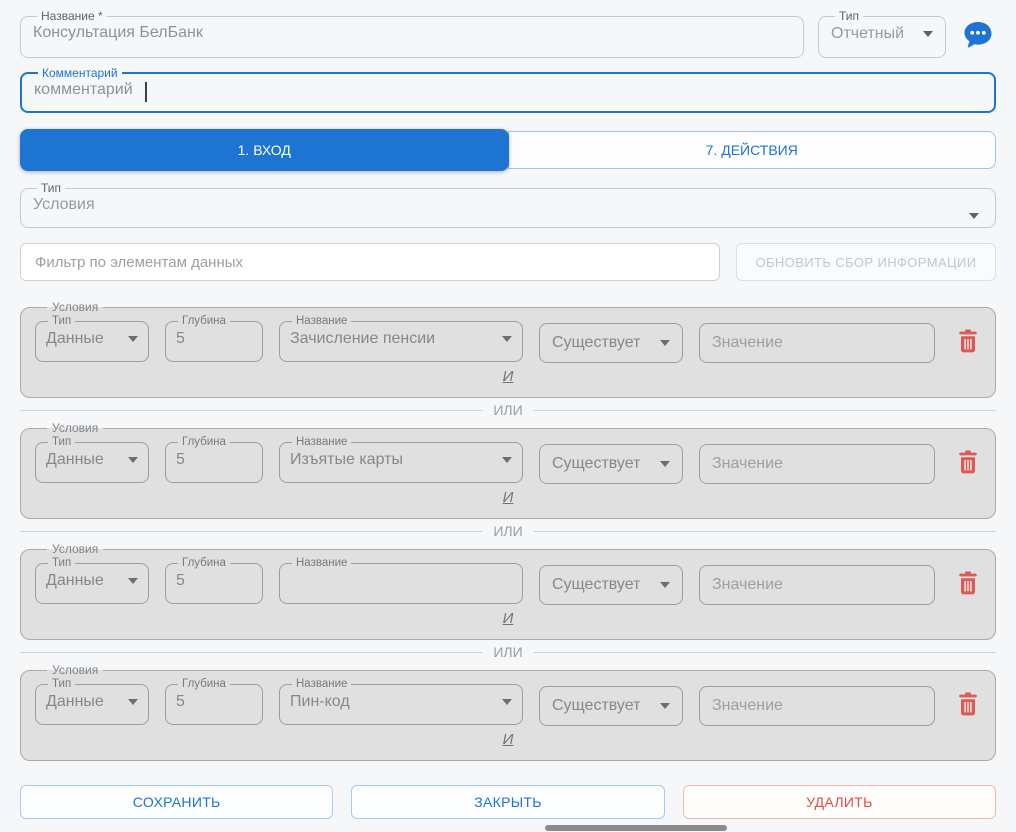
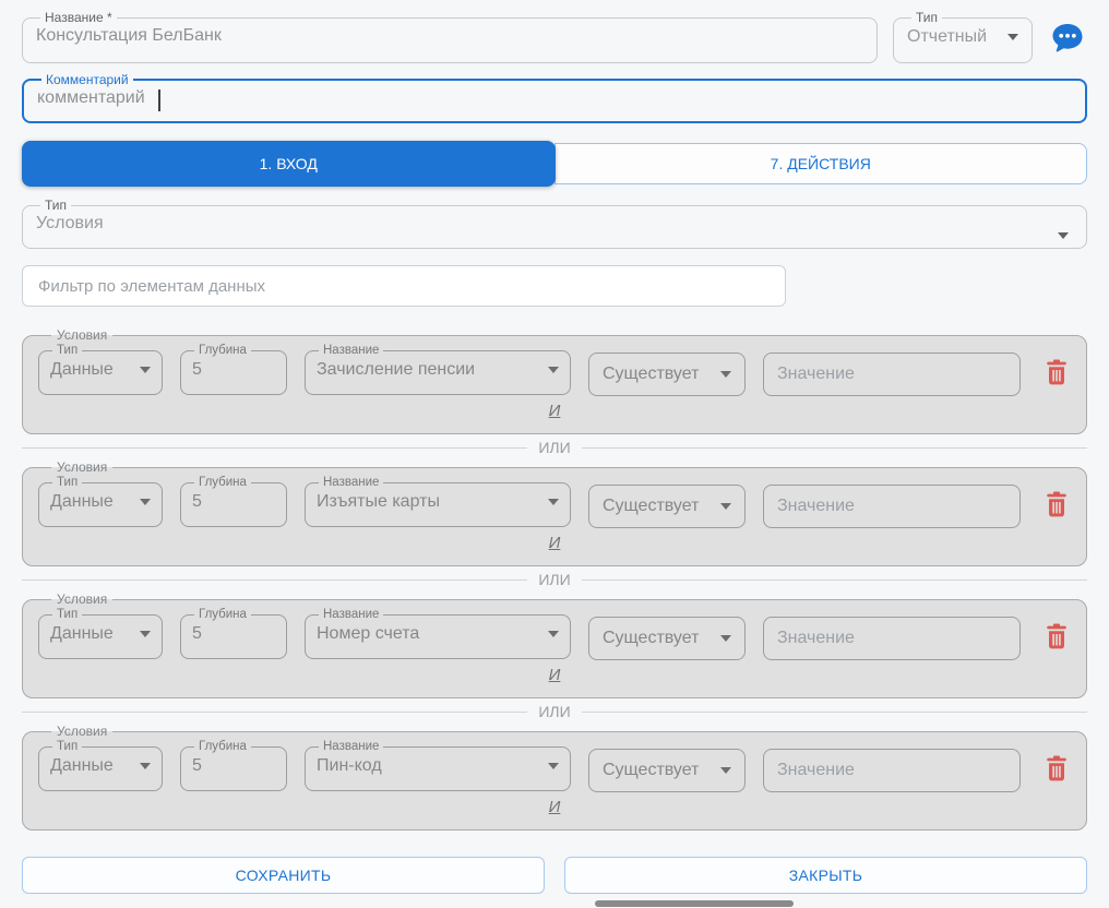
  Название *
  Консультация БелБанк
  Тип
  Отчетный
  Комментарий
  комментарий
  1. ВХОД
  7. ДЕЙСТВИЯ
  Тип
  Условия
  Фильтр по элементам данных
- ОБНОВИТЬ СБОР ИНФОРМАЦИИ
  Условия
  Тип
  Данные
  Глубина
  5
  Название
  Зачисление пенсии
  Существует
  Значение
  И
  ИЛИ
  Условия
  Тип
  Данные
  Глубина
  5
  Название
  Изъятые карты
  Существует
  Значение
  И
  ИЛИ
  Условия
  Тип
  Данные
  Глубина
  5
  Название
+ Номер счета
  Существует
  Значение
  И
  ИЛИ
  Условия
  Тип
  Данные
  Глубина
  5
  Название
  Пин-код
  Существует
  Значение
  И
  СОХРАНИТЬ
  ЗАКРЫТЬ
- УДАЛИТЬ
